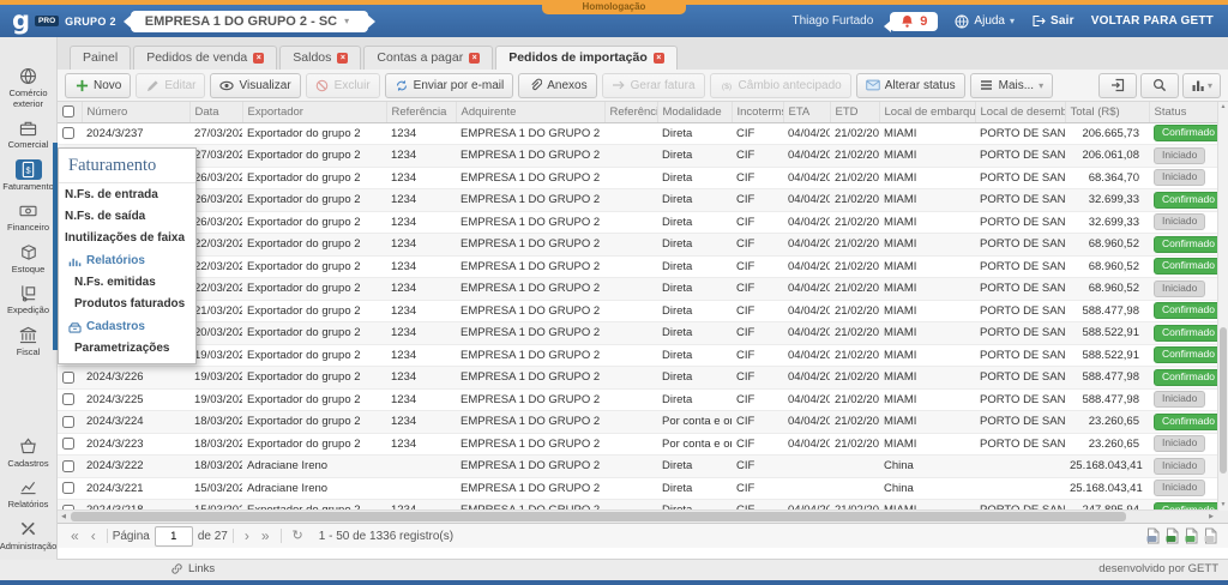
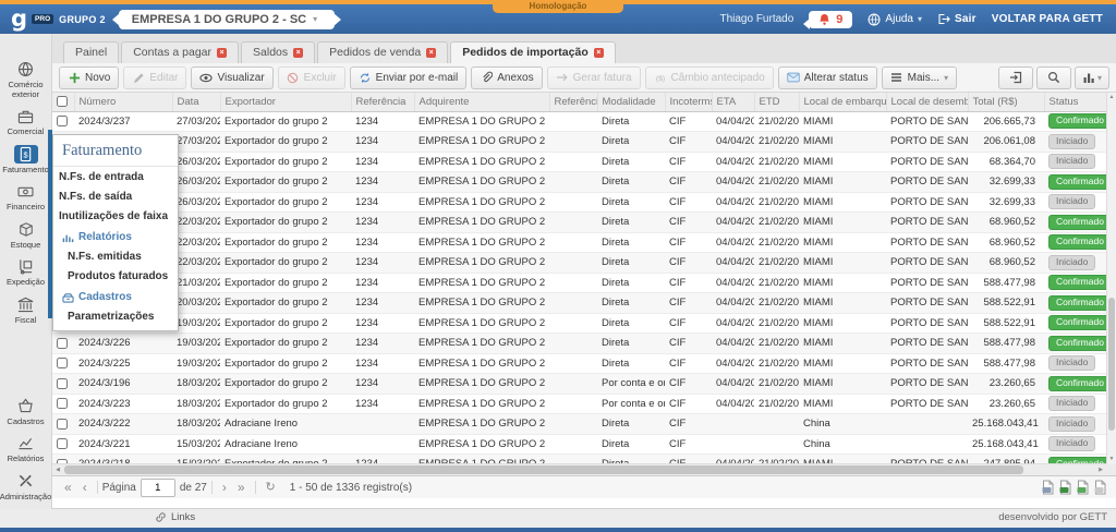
  Homologação
  g
  GRUPO 2
  EMPRESA 1 DO GRUPO 2 - SC
  ▾
  Thiago Furtado
  9
  Ajuda
  ▾
  Sair
  VOLTAR PARA GETT
  Comércio
  exterior
  Comercial
  $
  Faturamento
  Financeiro
  Estoque
  Expedição
  Fiscal
  Cadastros
  Relatórios
  Administração
  Painel
- Pedidos de venda
+ Contas a pagar
  Saldos
- Contas a pagar
+ Pedidos de venda
  Pedidos de importação
  Novo
  Editar
  Visualizar
  Excluir
  Enviar por e-mail
  Anexos
  Gerar fatura
  Câmbio antecipado
  Alterar status
  Mais...
  ▾
  ▾
  	Número	Data	Exportador	Referência	Adquirente	Referênc	Modalidade	Incoterm	ETA	ETD	Local de embarqu	Local de desemb	Total (R$)	Status
  	2024/3/237	27/03/202	Exportador do grupo 2	1234	EMPRESA 1 DO GRUPO 2		Direta	CIF	04/04/20	21/02/20	MIAMI	PORTO DE SAN	206.665,73	Confirmado
  		27/03/202	Exportador do grupo 2	1234	EMPRESA 1 DO GRUPO 2		Direta	CIF	04/04/20	21/02/20	MIAMI	PORTO DE SAN	206.061,08	Iniciado
  		26/03/202	Exportador do grupo 2	1234	EMPRESA 1 DO GRUPO 2		Direta	CIF	04/04/20	21/02/20	MIAMI	PORTO DE SAN	68.364,70	Iniciado
  		26/03/202	Exportador do grupo 2	1234	EMPRESA 1 DO GRUPO 2		Direta	CIF	04/04/20	21/02/20	MIAMI	PORTO DE SAN	32.699,33	Confirmado
  		26/03/202	Exportador do grupo 2	1234	EMPRESA 1 DO GRUPO 2		Direta	CIF	04/04/20	21/02/20	MIAMI	PORTO DE SAN	32.699,33	Iniciado
  		22/03/202	Exportador do grupo 2	1234	EMPRESA 1 DO GRUPO 2		Direta	CIF	04/04/20	21/02/20	MIAMI	PORTO DE SAN	68.960,52	Confirmado
  		22/03/202	Exportador do grupo 2	1234	EMPRESA 1 DO GRUPO 2		Direta	CIF	04/04/20	21/02/20	MIAMI	PORTO DE SAN	68.960,52	Confirmado
  		22/03/202	Exportador do grupo 2	1234	EMPRESA 1 DO GRUPO 2		Direta	CIF	04/04/20	21/02/20	MIAMI	PORTO DE SAN	68.960,52	Iniciado
  		21/03/202	Exportador do grupo 2	1234	EMPRESA 1 DO GRUPO 2		Direta	CIF	04/04/20	21/02/20	MIAMI	PORTO DE SAN	588.477,98	Confirmado
  		20/03/202	Exportador do grupo 2	1234	EMPRESA 1 DO GRUPO 2		Direta	CIF	04/04/20	21/02/20	MIAMI	PORTO DE SAN	588.522,91	Confirmado
  		19/03/202	Exportador do grupo 2	1234	EMPRESA 1 DO GRUPO 2		Direta	CIF	04/04/20	21/02/20	MIAMI	PORTO DE SAN	588.522,91	Confirmado
  	2024/3/226	19/03/202	Exportador do grupo 2	1234	EMPRESA 1 DO GRUPO 2		Direta	CIF	04/04/20	21/02/20	MIAMI	PORTO DE SAN	588.477,98	Confirmado
  	2024/3/225	19/03/202	Exportador do grupo 2	1234	EMPRESA 1 DO GRUPO 2		Direta	CIF	04/04/20	21/02/20	MIAMI	PORTO DE SAN	588.477,98	Iniciado
- 	2024/3/224	18/03/202	Exportador do grupo 2	1234	EMPRESA 1 DO GRUPO 2		Por conta e o	CIF	04/04/20	21/02/20	MIAMI	PORTO DE SAN	23.260,65	Confirmado
+ 	2024/3/196	18/03/202	Exportador do grupo 2	1234	EMPRESA 1 DO GRUPO 2		Por conta e o	CIF	04/04/20	21/02/20	MIAMI	PORTO DE SAN	23.260,65	Confirmado
  	2024/3/223	18/03/202	Exportador do grupo 2	1234	EMPRESA 1 DO GRUPO 2		Por conta e o	CIF	04/04/20	21/02/20	MIAMI	PORTO DE SAN	23.260,65	Iniciado
  	2024/3/222	18/03/202	Adraciane Ireno		EMPRESA 1 DO GRUPO 2		Direta	CIF			China		25.168.043,41	Iniciado
  	2024/3/221	15/03/202	Adraciane Ireno		EMPRESA 1 DO GRUPO 2		Direta	CIF			China		25.168.043,41	Iniciado
  «
  ‹
  Página
  1
  de 27
  ›
  »
  ↻
  1 - 50 de 1336 registro(s)
  Faturamento
  N.Fs. de entrada
  N.Fs. de saída
  Inutilizações de faixa
  Relatórios
  N.Fs. emitidas
  Produtos faturados
  Cadastros
  Parametrizações
  Links
  desenvolvido por GETT
